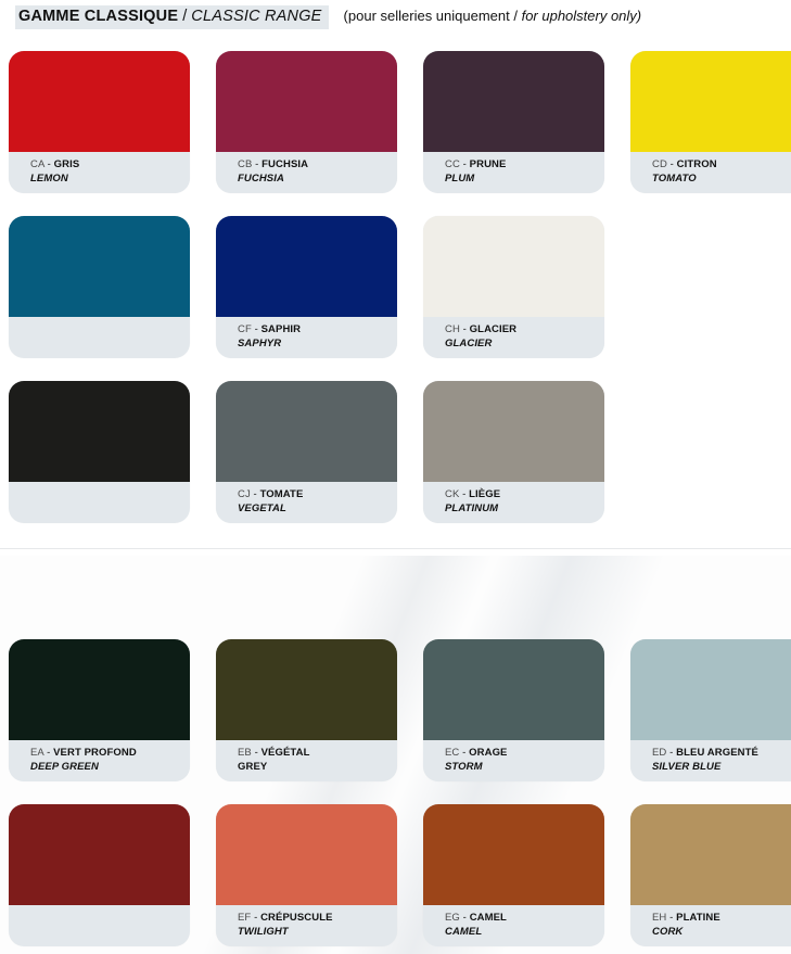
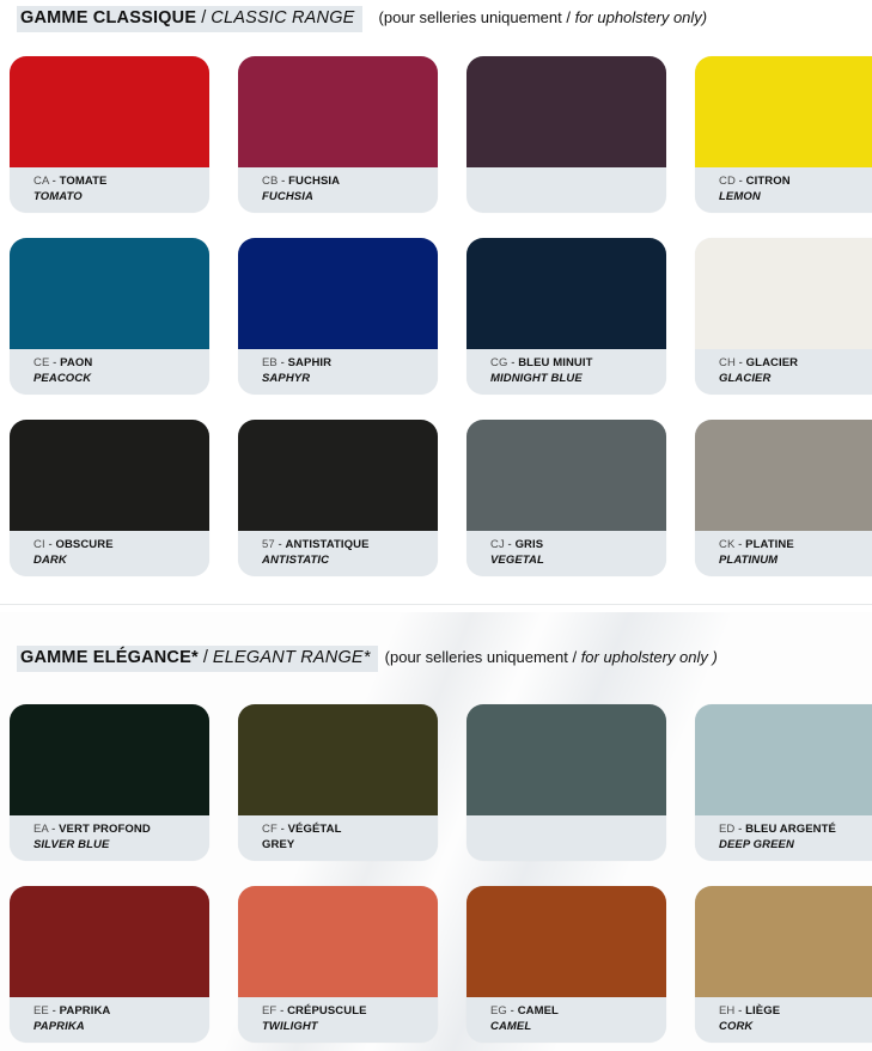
  GAMME CLASSIQUE / CLASSIC RANGE (pour selleries uniquement / for upholstery only)
- CA - GRIS
+ CA - TOMATE
- LEMON
+ TOMATO
  CB - FUCHSIA
  FUCHSIA
- CC - PRUNE
- PLUM
  CD - CITRON
- TOMATO
+ LEMON
+ CE - PAON
+ PEACOCK
- CF - SAPHIR
+ EB - SAPHIR
  SAPHYR
+ CG - BLEU MINUIT
+ MIDNIGHT BLUE
  CH - GLACIER
  GLACIER
+ CI - OBSCURE
+ DARK
+ 57 - ANTISTATIQUE
+ ANTISTATIC
- CJ - TOMATE
+ CJ - GRIS
  VEGETAL
- CK - LIÈGE
+ CK - PLATINE
  PLATINUM
+ GAMME ELÉGANCE* / ELEGANT RANGE* (pour selleries uniquement / for upholstery only )
  EA - VERT PROFOND
- DEEP GREEN
+ SILVER BLUE
- EB - VÉGÉTAL
+ CF - VÉGÉTAL
  GREY
- EC - ORAGE
- STORM
  ED - BLEU ARGENTÉ
- SILVER BLUE
+ DEEP GREEN
+ EE - PAPRIKA
+ PAPRIKA
  EF - CRÉPUSCULE
  TWILIGHT
  EG - CAMEL
  CAMEL
- EH - PLATINE
+ EH - LIÈGE
  CORK
